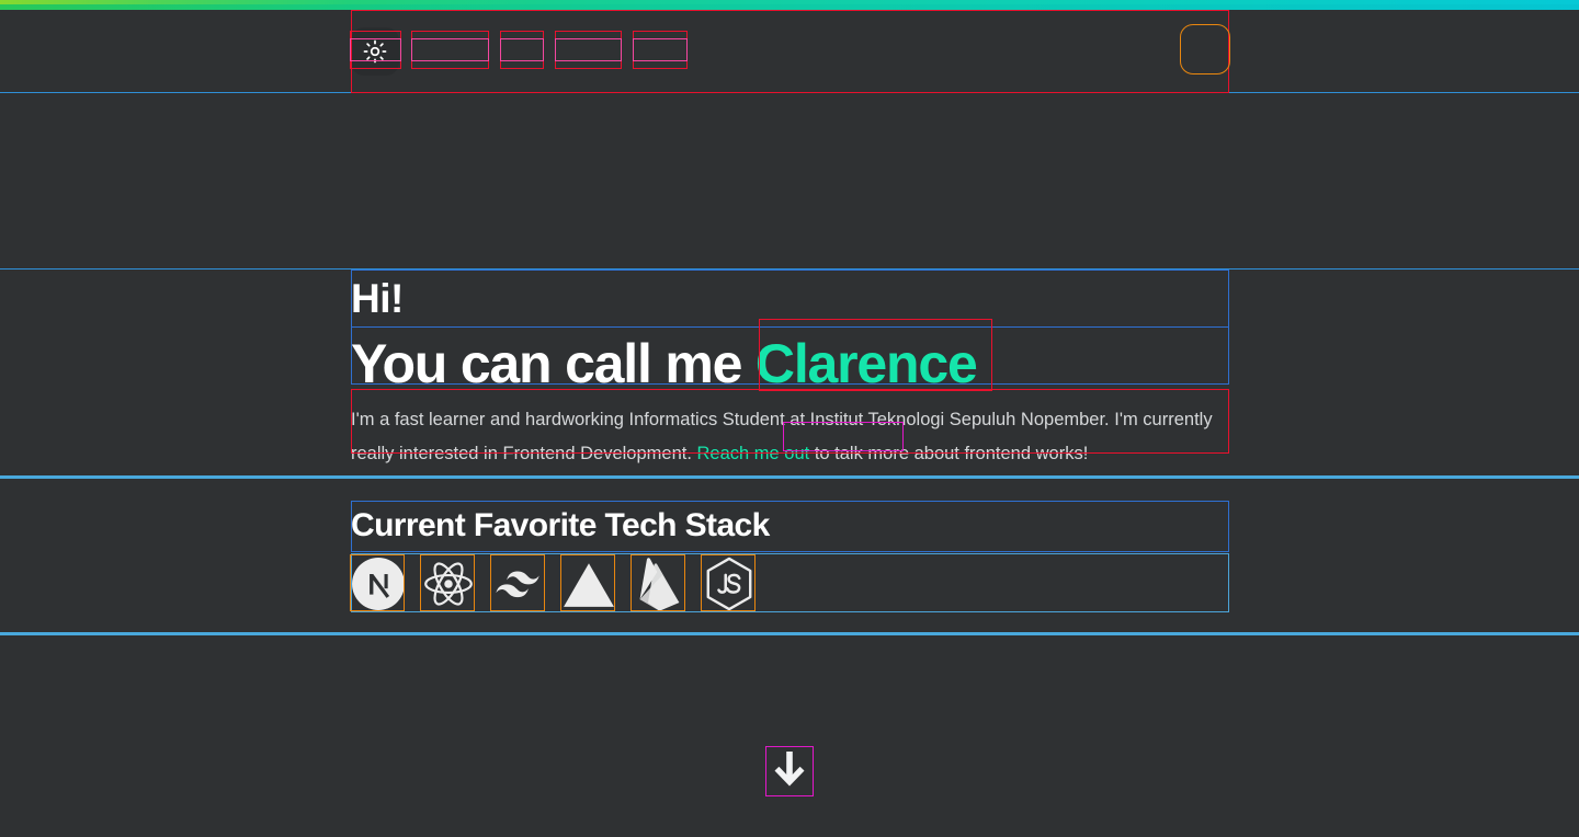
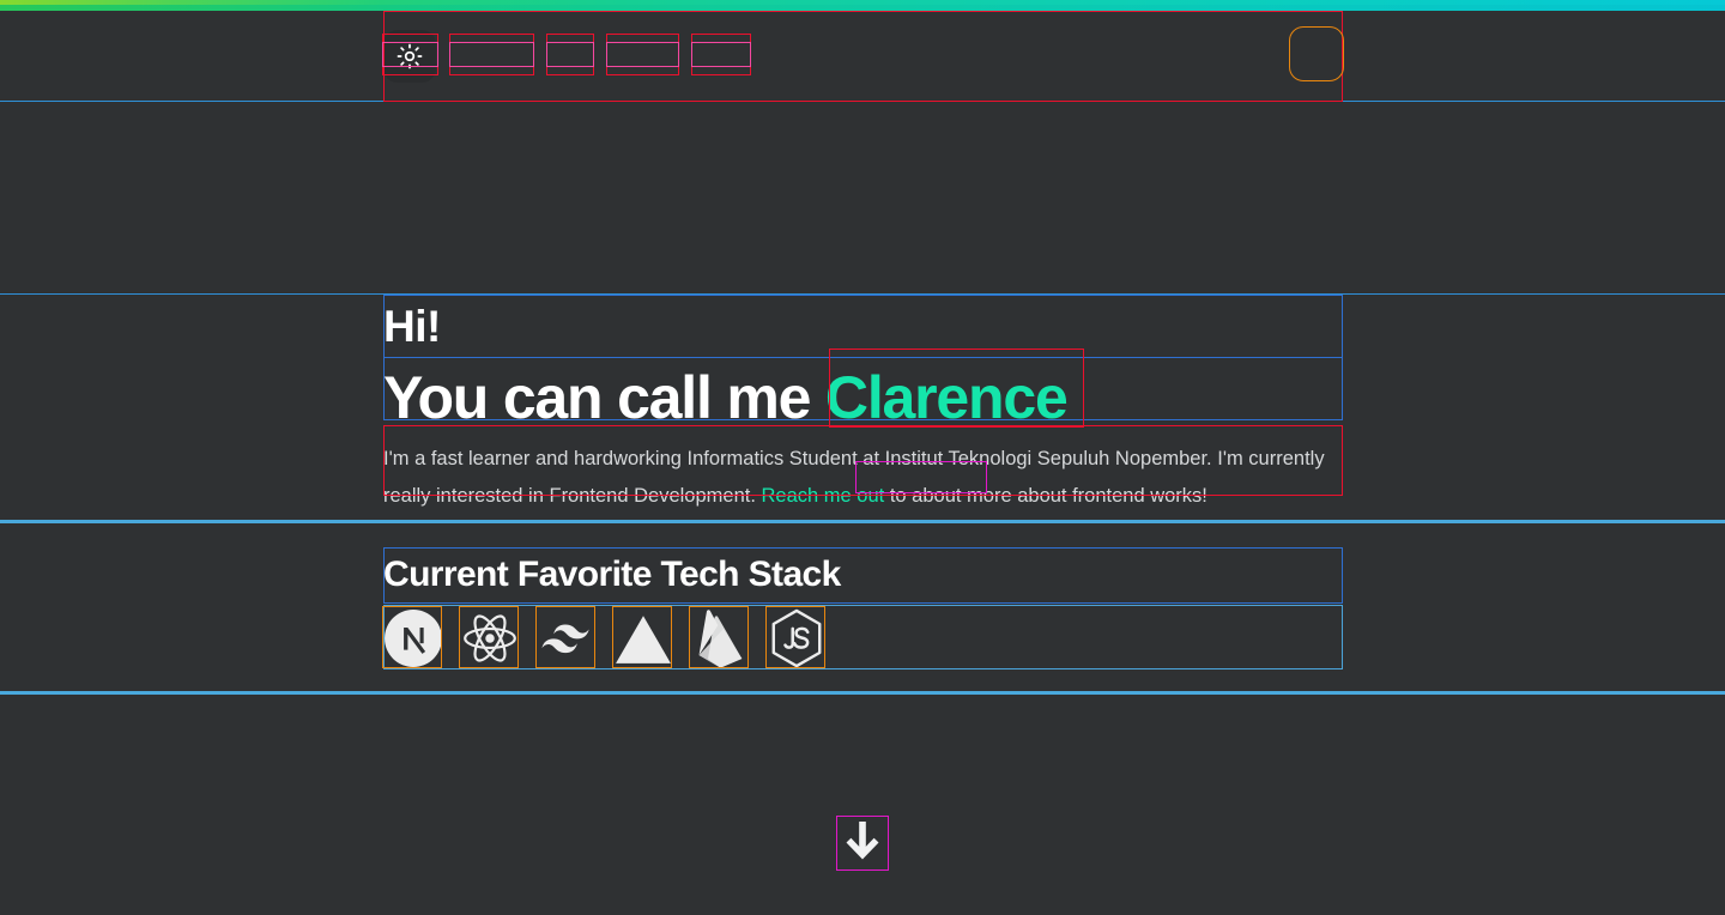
  Hi!
  You can call me Clarence
- I'm a fast learner and hardworking Informatics Student at Institut Teknologi Sepuluh Nopember. I'm currently really interested in Frontend Development. Reach me out to talk more about frontend works!
+ I'm a fast learner and hardworking Informatics Student at Institut Teknologi Sepuluh Nopember. I'm currently really interested in Frontend Development. Reach me out to about more about frontend works!
  Current Favorite Tech Stack
